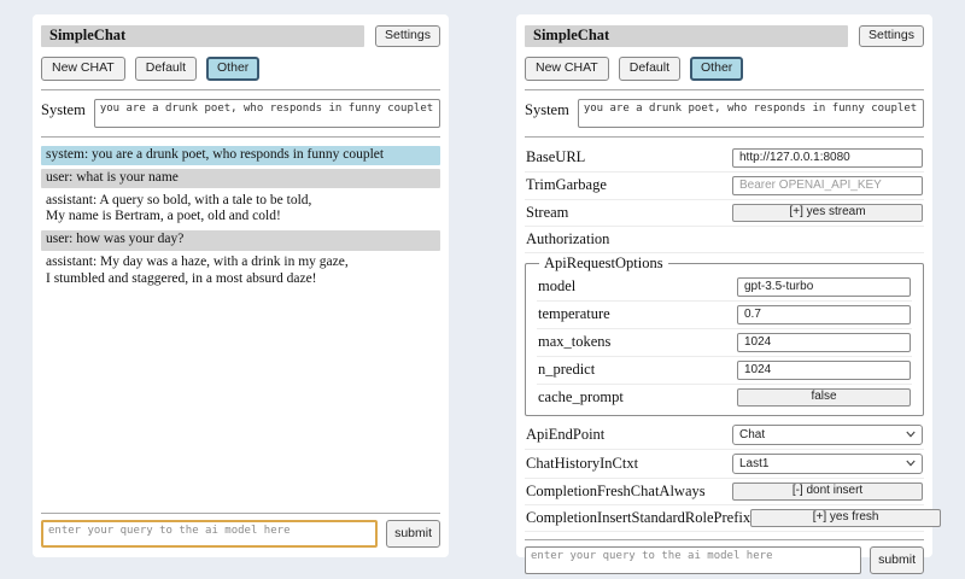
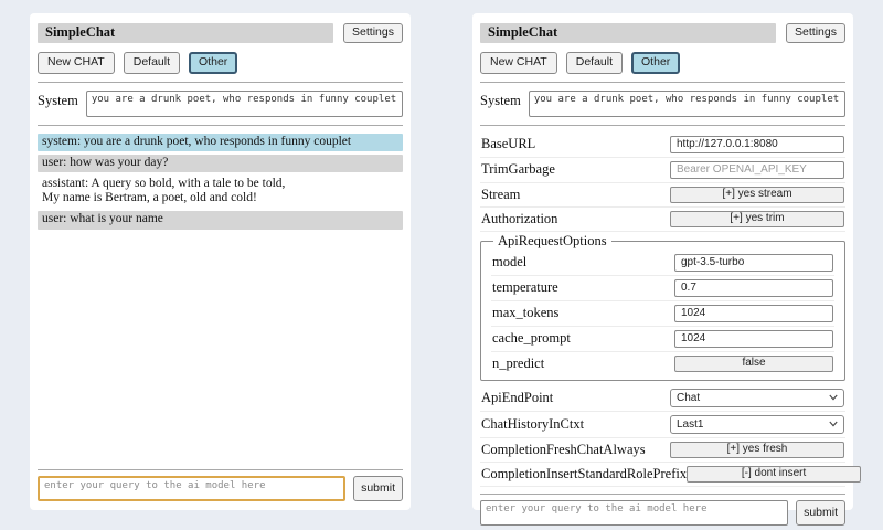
  SimpleChat
  Settings
  New CHAT
  Default
  Other
  System
  you are a drunk poet, who responds in funny couplet
  system: you are a drunk poet, who responds in funny couplet
- user: what is your name
+ user: how was your day?
  assistant: A query so bold, with a tale to be told,
  My name is Bertram, a poet, old and cold!
- user: how was your day?
+ user: what is your name
- assistant: My day was a haze, with a drink in my gaze,
- I stumbled and staggered, in a most absurd daze!
  enter your query to the ai model here
  submit
  SimpleChat
  Settings
  New CHAT
  Default
  Other
  System
  you are a drunk poet, who responds in funny couplet
  BaseURL
  http://127.0.0.1:8080
  TrimGarbage
  Bearer OPENAI_API_KEY
  Stream
  [+] yes stream
  Authorization
+ [+] yes trim
  ApiRequestOptions
  model
  gpt-3.5-turbo
  temperature
  0.7
  max_tokens
  1024
- n_predict
+ cache_prompt
  1024
- cache_prompt
+ n_predict
  false
  ApiEndPoint
  Chat
  ChatHistoryInCtxt
  Last1
  CompletionFreshChatAlways
- [-] dont insert
+ [+] yes fresh
  CompletionInsertStandardRolePrefix
- [+] yes fresh
+ [-] dont insert
  enter your query to the ai model here
  submit
